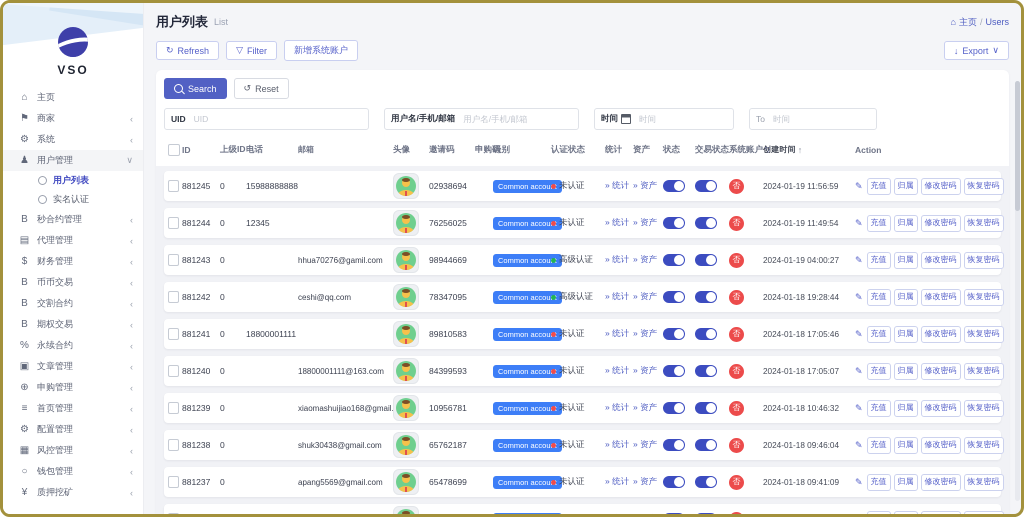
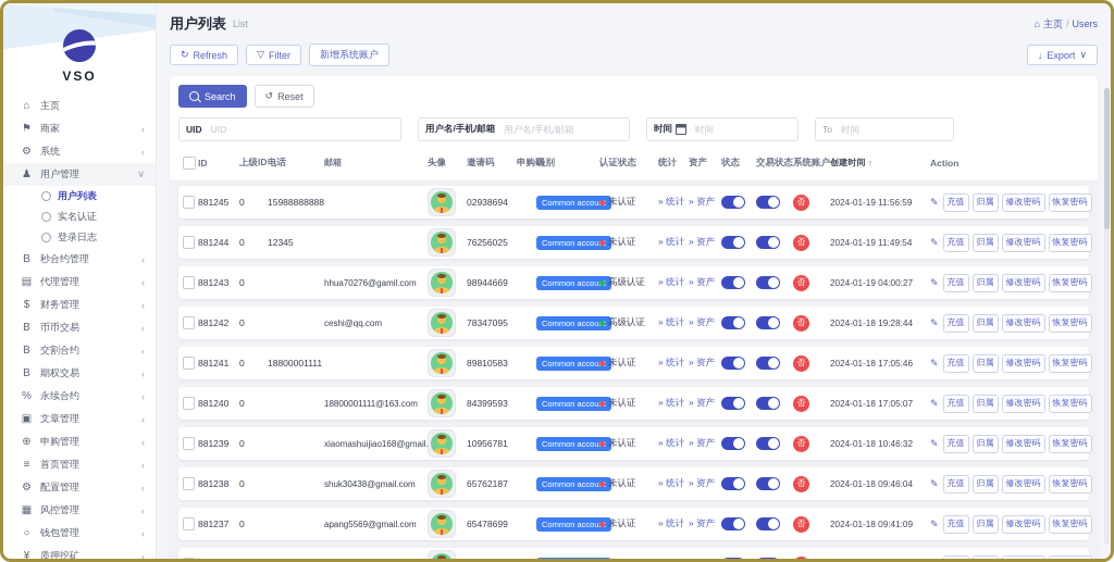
  VSO
  ⌂
  主页
  ⚑
  商家
  ‹
  ⚙
  系统
  ‹
  ♟
  用户管理
  ∨
  用户列表
  实名认证
+ 登录日志
  B
  秒合约管理
  ‹
  ▤
  代理管理
  ‹
  $
  财务管理
  ‹
  B
  币币交易
  ‹
  B
  交割合约
  ‹
  B
  期权交易
  ‹
  %
  永续合约
  ‹
  ▣
  文章管理
  ‹
  ⊕
  申购管理
  ‹
  ≡
  首页管理
  ‹
  ⚙
  配置管理
  ‹
  ▦
  风控管理
  ‹
  ○
  钱包管理
  ‹
  ¥
  质押挖矿
  ‹
  用户列表
  List
  ⌂
  主页
  /
  Users
  ↻
  Refresh
  ▽
  Filter
  新增系统账户
  ↓
  Export
  ∨
  Search
  ↺
  Reset
  UID
  UID
  用户名/手机/邮箱
  用户名/手机/邮箱
  时间
  时间
  To
  时间
  ID
  上级ID
  电话
  邮箱
  头像
  邀请码
  申购码
  级别
  认证状态
  统计
  资产
  状态
  交易状态
  系统账户
  创建时间
  ↑
  Action
  881245
  0
  15988888888
  02938694
  Common accou
  未认证
  » 统计
  » 资产
  否
  2024-01-19 11:56:59
  ✎
  充值
  归属
  修改密码
  恢复密码
  881244
  0
  12345
  76256025
  Common accou
  未认证
  » 统计
  » 资产
  否
  2024-01-19 11:49:54
  ✎
  充值
  归属
  修改密码
  恢复密码
  881243
  0
  hhua70276@gamil.com
  98944669
  Common accou
  高级认证
  » 统计
  » 资产
  否
  2024-01-19 04:00:27
  ✎
  充值
  归属
  修改密码
  恢复密码
  881242
  0
  ceshi@qq.com
  78347095
  Common accou
  高级认证
  » 统计
  » 资产
  否
  2024-01-18 19:28:44
  ✎
  充值
  归属
  修改密码
  恢复密码
  881241
  0
  18800001111
  89810583
  Common accou
  未认证
  » 统计
  » 资产
  否
  2024-01-18 17:05:46
  ✎
  充值
  归属
  修改密码
  恢复密码
  881240
  0
  18800001111@163.com
  84399593
  Common accou
  未认证
  » 统计
  » 资产
  否
  2024-01-18 17:05:07
  ✎
  充值
  归属
  修改密码
  恢复密码
  881239
  0
  xiaomashuijiao168@gmail
  10956781
  Common accou
  未认证
  » 统计
  » 资产
  否
  2024-01-18 10:46:32
  ✎
  充值
  归属
  修改密码
  恢复密码
  881238
  0
  shuk30438@gmail.com
  65762187
  Common accou
  未认证
  » 统计
  » 资产
  否
  2024-01-18 09:46:04
  ✎
  充值
  归属
  修改密码
  恢复密码
  881237
  0
  apang5569@gmail.com
  65478699
  Common accou
  未认证
  » 统计
  » 资产
  否
  2024-01-18 09:41:09
  ✎
  充值
  归属
  修改密码
  恢复密码
